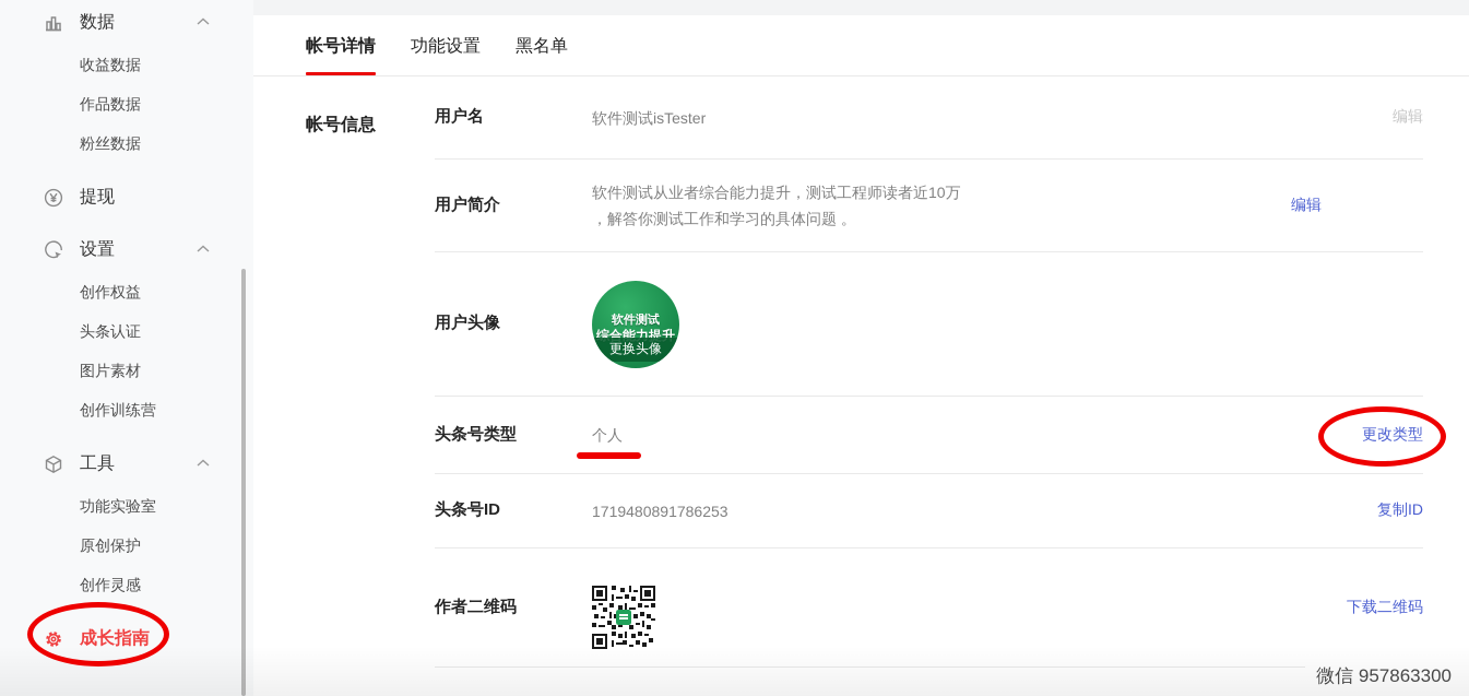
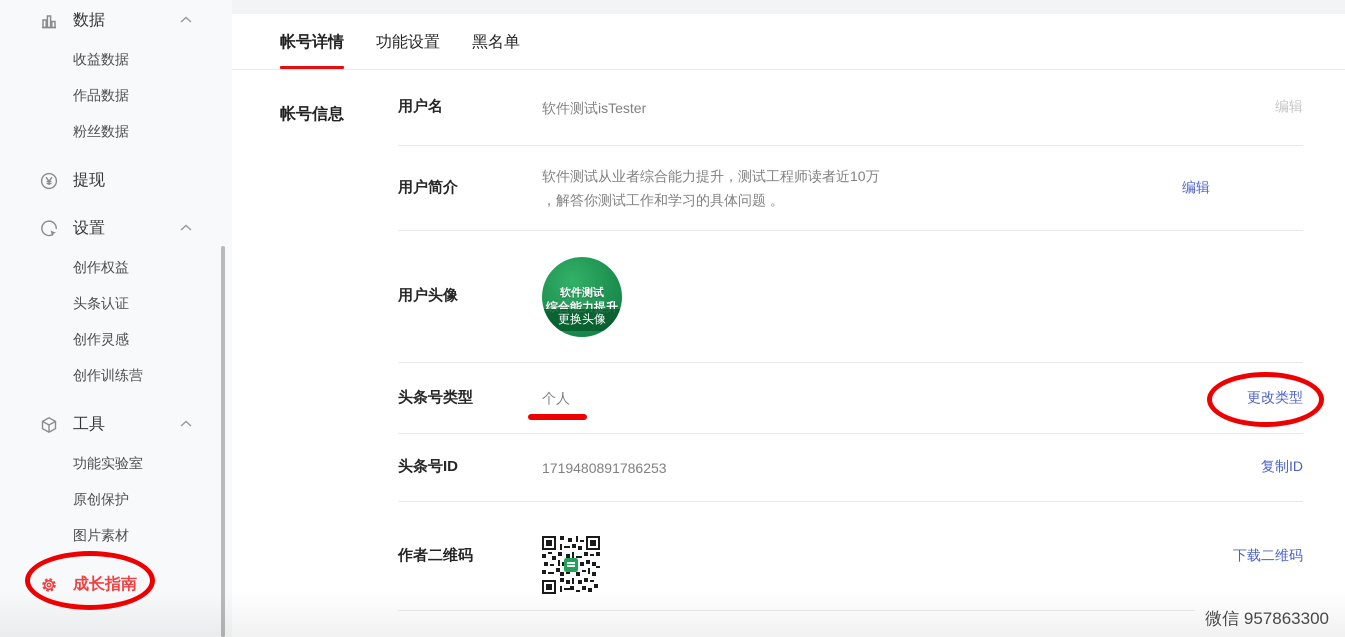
  数据
  收益数据
  作品数据
  粉丝数据
  提现
  设置
  创作权益
  头条认证
- 图片素材
+ 创作灵感
  创作训练营
  工具
  功能实验室
  原创保护
- 创作灵感
+ 图片素材
  成长指南
  帐号详情
  功能设置
  黑名单
  帐号信息
  用户名
  软件测试isTester
  编辑
  用户简介
  软件测试从业者综合能力提升，测试工程师读者近10万
  ，解答你测试工作和学习的具体问题 。
  编辑
  用户头像
  软件测试
  综合能力提升
  更换头像
  头条号类型
  个人
  更改类型
  头条号ID
  1719480891786253
  复制ID
  作者二维码
  下载二维码
